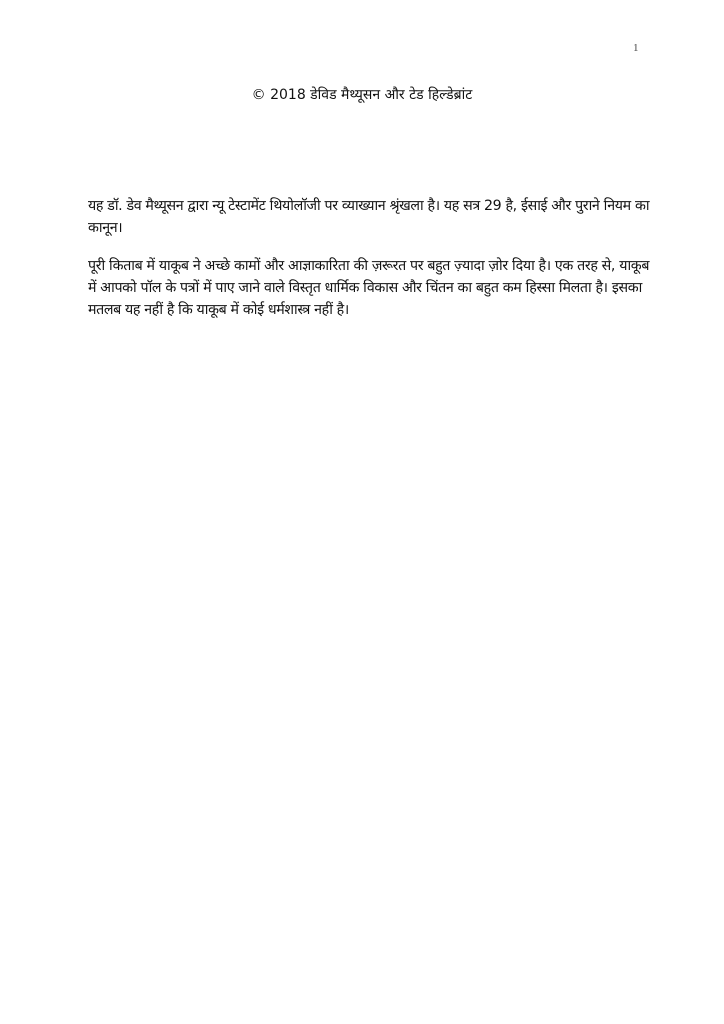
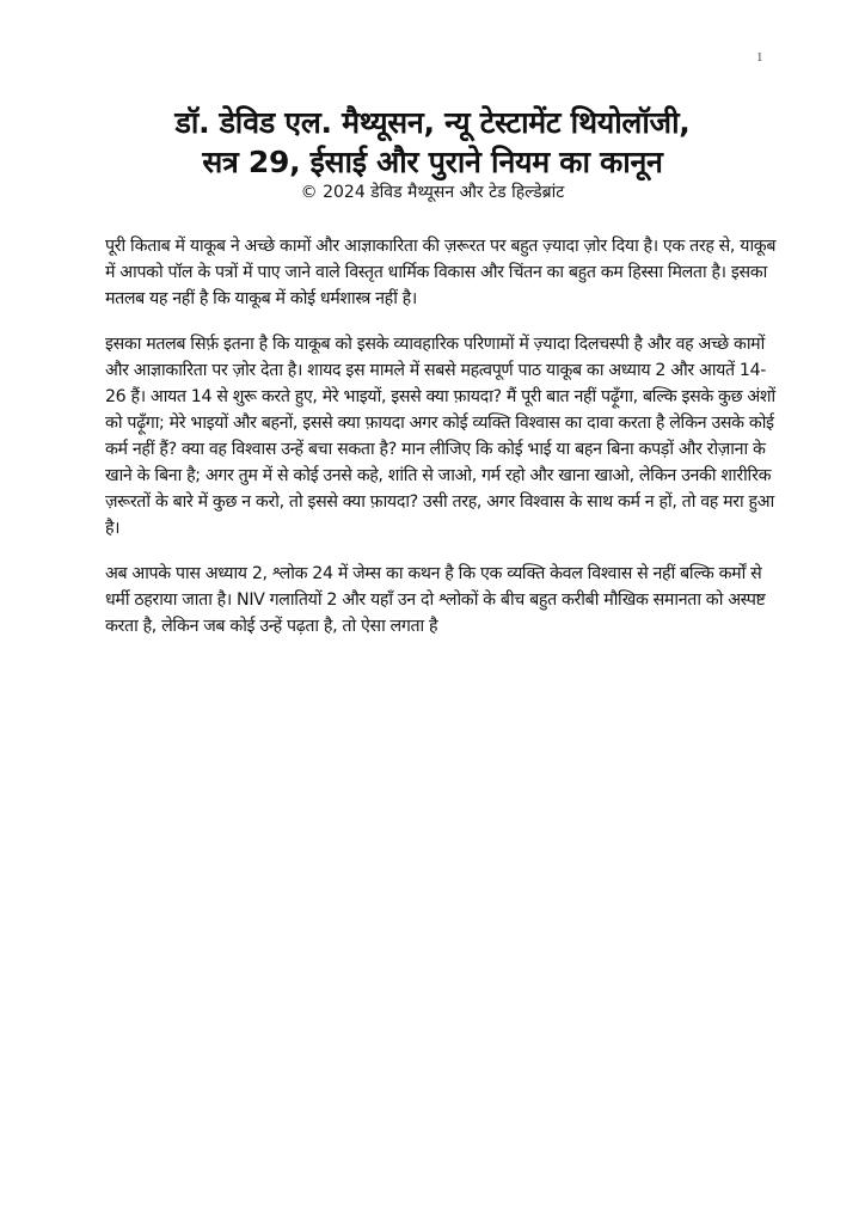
  1
+ डॉ. डेविड एल. मैथ्यूसन, न्यू टेस्टामेंट थियोलॉजी,
+ सत्र 29, ईसाई और पुराने नियम का कानून
- © 2018 डेविड मैथ्यूसन और टेड हिल्डेब्रांट
+ © 2024 डेविड मैथ्यूसन और टेड हिल्डेब्रांट
- यह डॉ. डेव मैथ्यूसन द्वारा न्यू टेस्टामेंट थियोलॉजी पर व्याख्यान श्रृंखला है। यह सत्र 29 है, ईसाई और पुराने नियम का कानून।
  पूरी किताब में याकूब ने अच्छे कामों और आज्ञाकारिता की ज़रूरत पर बहुत ज़्यादा ज़ोर दिया है। एक तरह से, याकूब में आपको पॉल के पत्रों में पाए जाने वाले विस्तृत धार्मिक विकास और चिंतन का बहुत कम हिस्सा मिलता है। इसका मतलब यह नहीं है कि याकूब में कोई धर्मशास्त्र नहीं है।
+ इसका मतलब सिर्फ़ इतना है कि याकूब को इसके व्यावहारिक परिणामों में ज़्यादा दिलचस्पी है और वह अच्छे कामों और आज्ञाकारिता पर ज़ोर देता है। शायद इस मामले में सबसे महत्वपूर्ण पाठ याकूब का अध्याय 2 और आयतें 14-26 हैं। आयत 14 से शुरू करते हुए, मेरे भाइयों, इससे क्या फ़ायदा? मैं पूरी बात नहीं पढ़ूँगा, बल्कि इसके कुछ अंशों को पढ़ूँगा; मेरे भाइयों और बहनों, इससे क्या फ़ायदा अगर कोई व्यक्ति विश्वास का दावा करता है लेकिन उसके कोई कर्म नहीं हैं? क्या वह विश्वास उन्हें बचा सकता है? मान लीजिए कि कोई भाई या बहन बिना कपड़ों और रोज़ाना के खाने के बिना है; अगर तुम में से कोई उनसे कहे, शांति से जाओ, गर्म रहो और खाना खाओ, लेकिन उनकी शारीरिक ज़रूरतों के बारे में कुछ न करो, तो इससे क्या फ़ायदा? उसी तरह, अगर विश्वास के साथ कर्म न हों, तो वह मरा हुआ है।
+ अब आपके पास अध्याय 2, श्लोक 24 में जेम्स का कथन है कि एक व्यक्ति केवल विश्वास से नहीं बल्कि कर्मों से धर्मी ठहराया जाता है। NIV गलातियों 2 और यहाँ उन दो श्लोकों के बीच बहुत करीबी मौखिक समानता को अस्पष्ट करता है, लेकिन जब कोई उन्हें पढ़ता है, तो ऐसा लगता है
